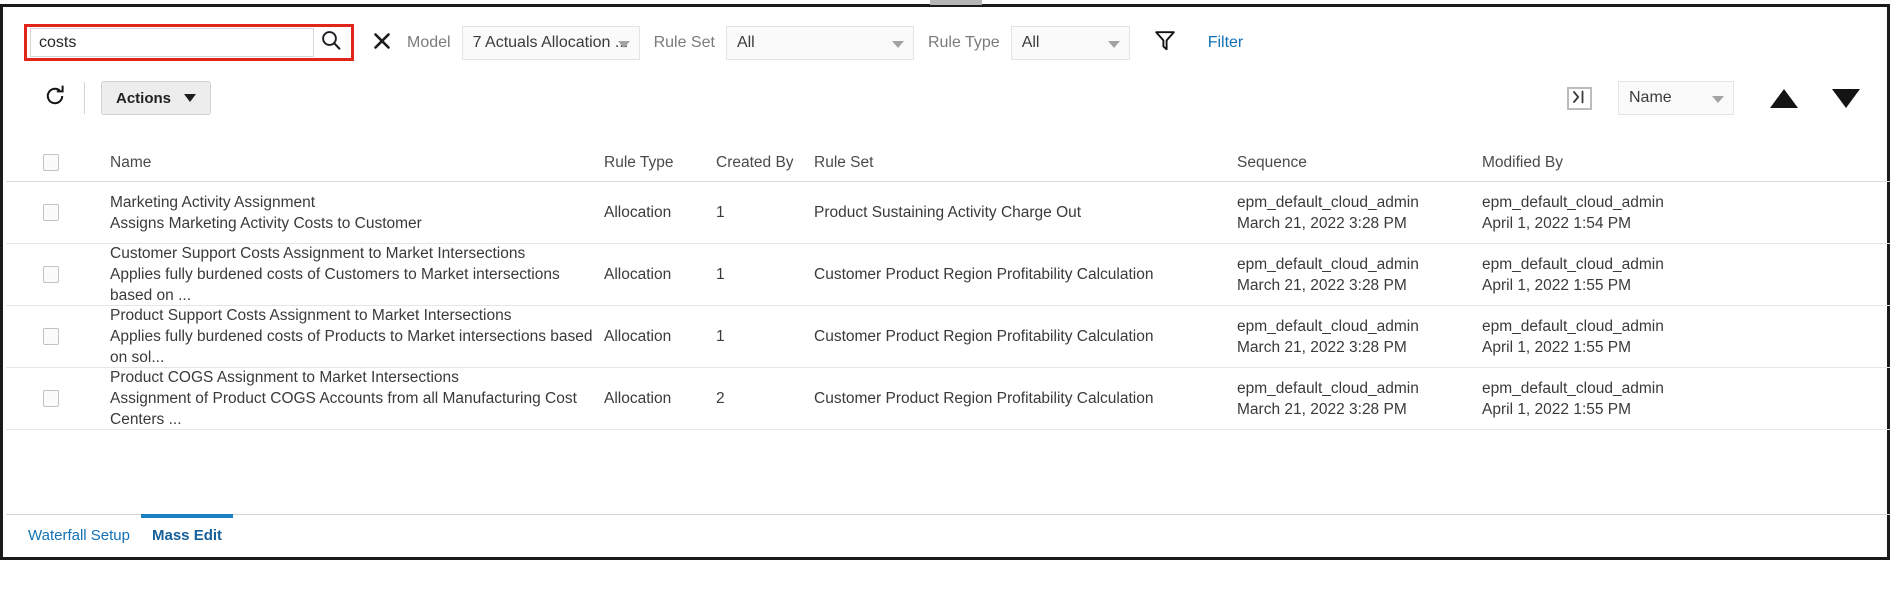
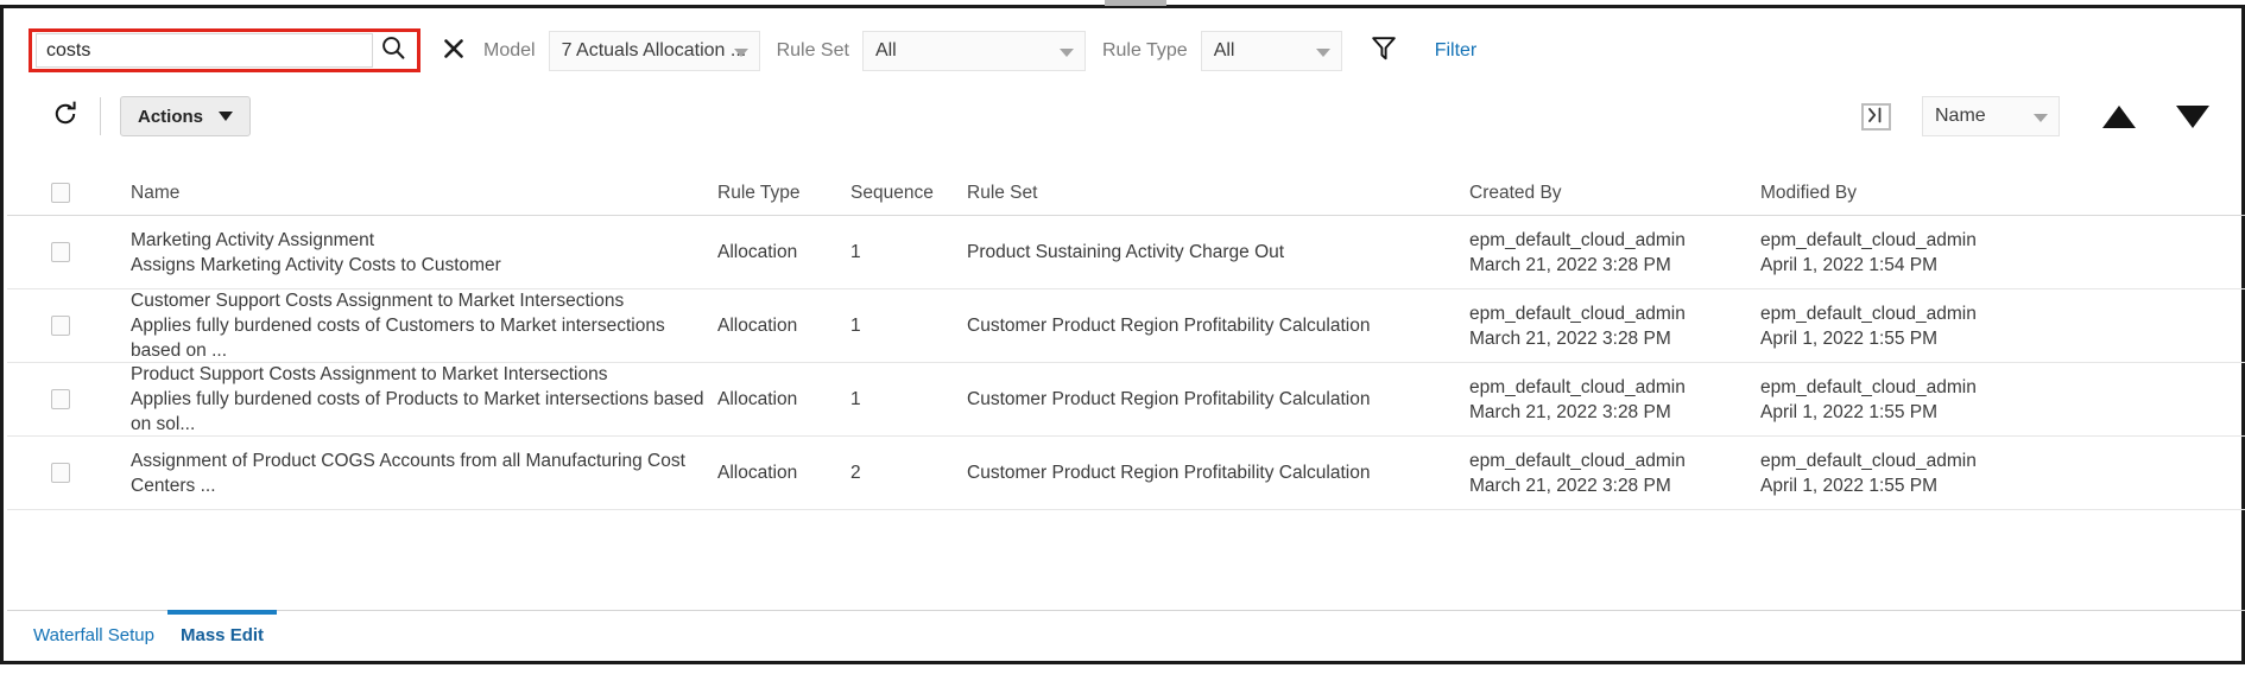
  costs
  Model
  7 Actuals Allocation ...
  Rule Set
  All
  Rule Type
  All
  Filter
  Actions
  Name
  Name
  Rule Type
- Created By
+ Sequence
  Rule Set
- Sequence
+ Created By
  Modified By
  Marketing Activity Assignment
  Assigns Marketing Activity Costs to Customer
  Allocation
  1
  Product Sustaining Activity Charge Out
  epm_default_cloud_admin
  March 21, 2022 3:28 PM
  epm_default_cloud_admin
  April 1, 2022 1:54 PM
  Customer Support Costs Assignment to Market Intersections
  Applies fully burdened costs of Customers to Market intersections based on ...
  Allocation
  1
  Customer Product Region Profitability Calculation
  epm_default_cloud_admin
  March 21, 2022 3:28 PM
  epm_default_cloud_admin
  April 1, 2022 1:55 PM
  Product Support Costs Assignment to Market Intersections
  Applies fully burdened costs of Products to Market intersections based on sol...
  Allocation
  1
  Customer Product Region Profitability Calculation
  epm_default_cloud_admin
  March 21, 2022 3:28 PM
  epm_default_cloud_admin
  April 1, 2022 1:55 PM
- Product COGS Assignment to Market Intersections
  Assignment of Product COGS Accounts from all Manufacturing Cost Centers ...
  Allocation
  2
  Customer Product Region Profitability Calculation
  epm_default_cloud_admin
  March 21, 2022 3:28 PM
  epm_default_cloud_admin
  April 1, 2022 1:55 PM
  Waterfall Setup
  Mass Edit
